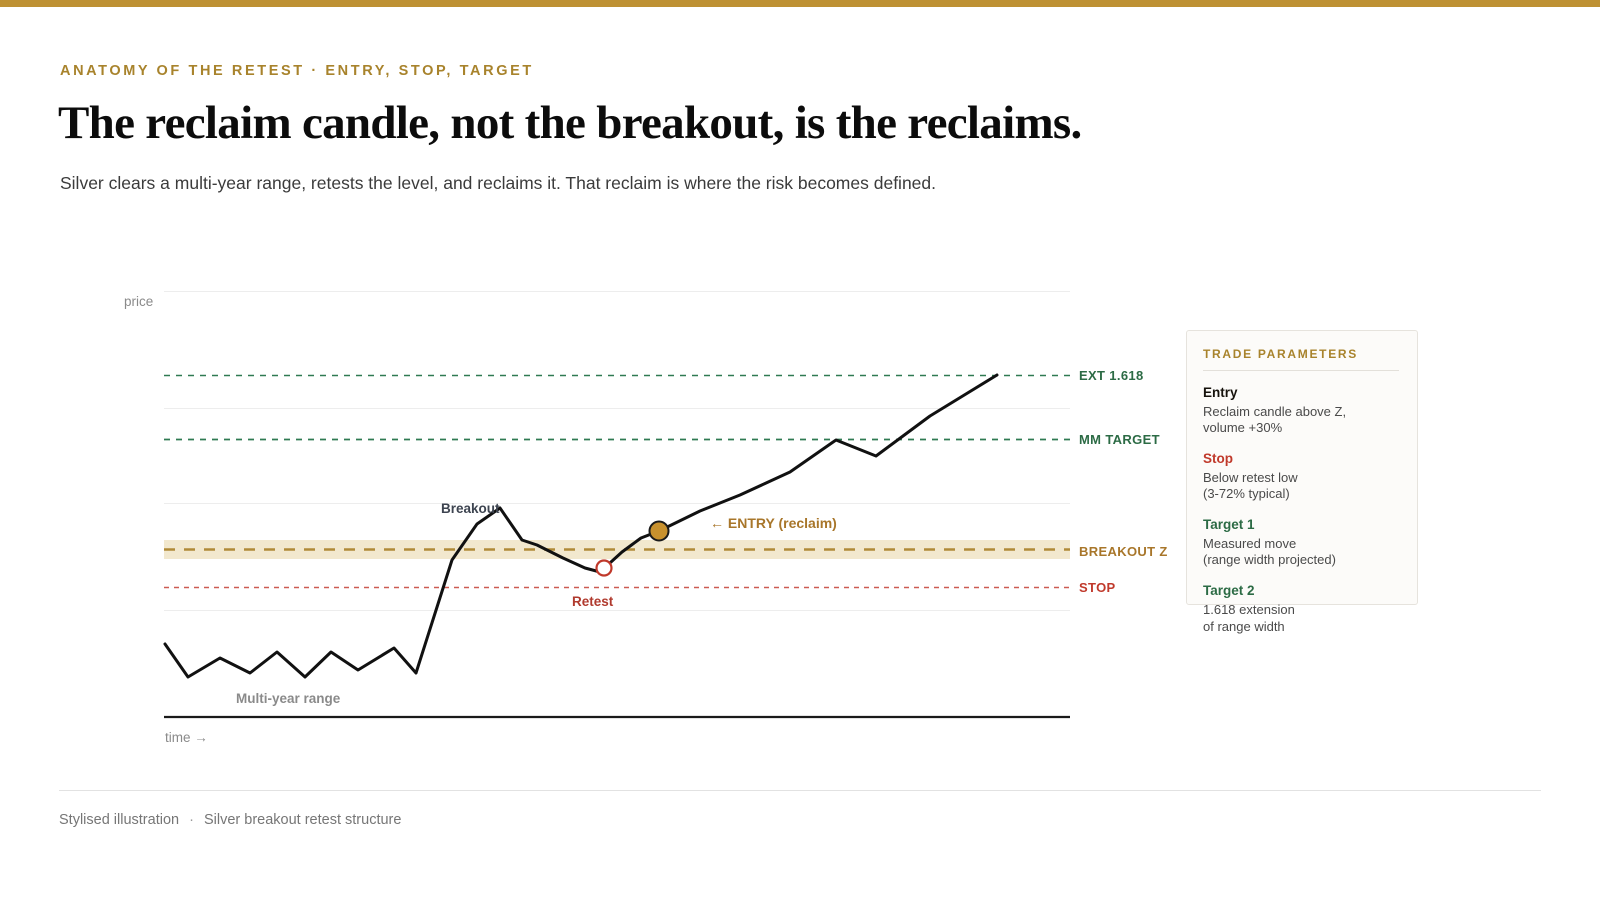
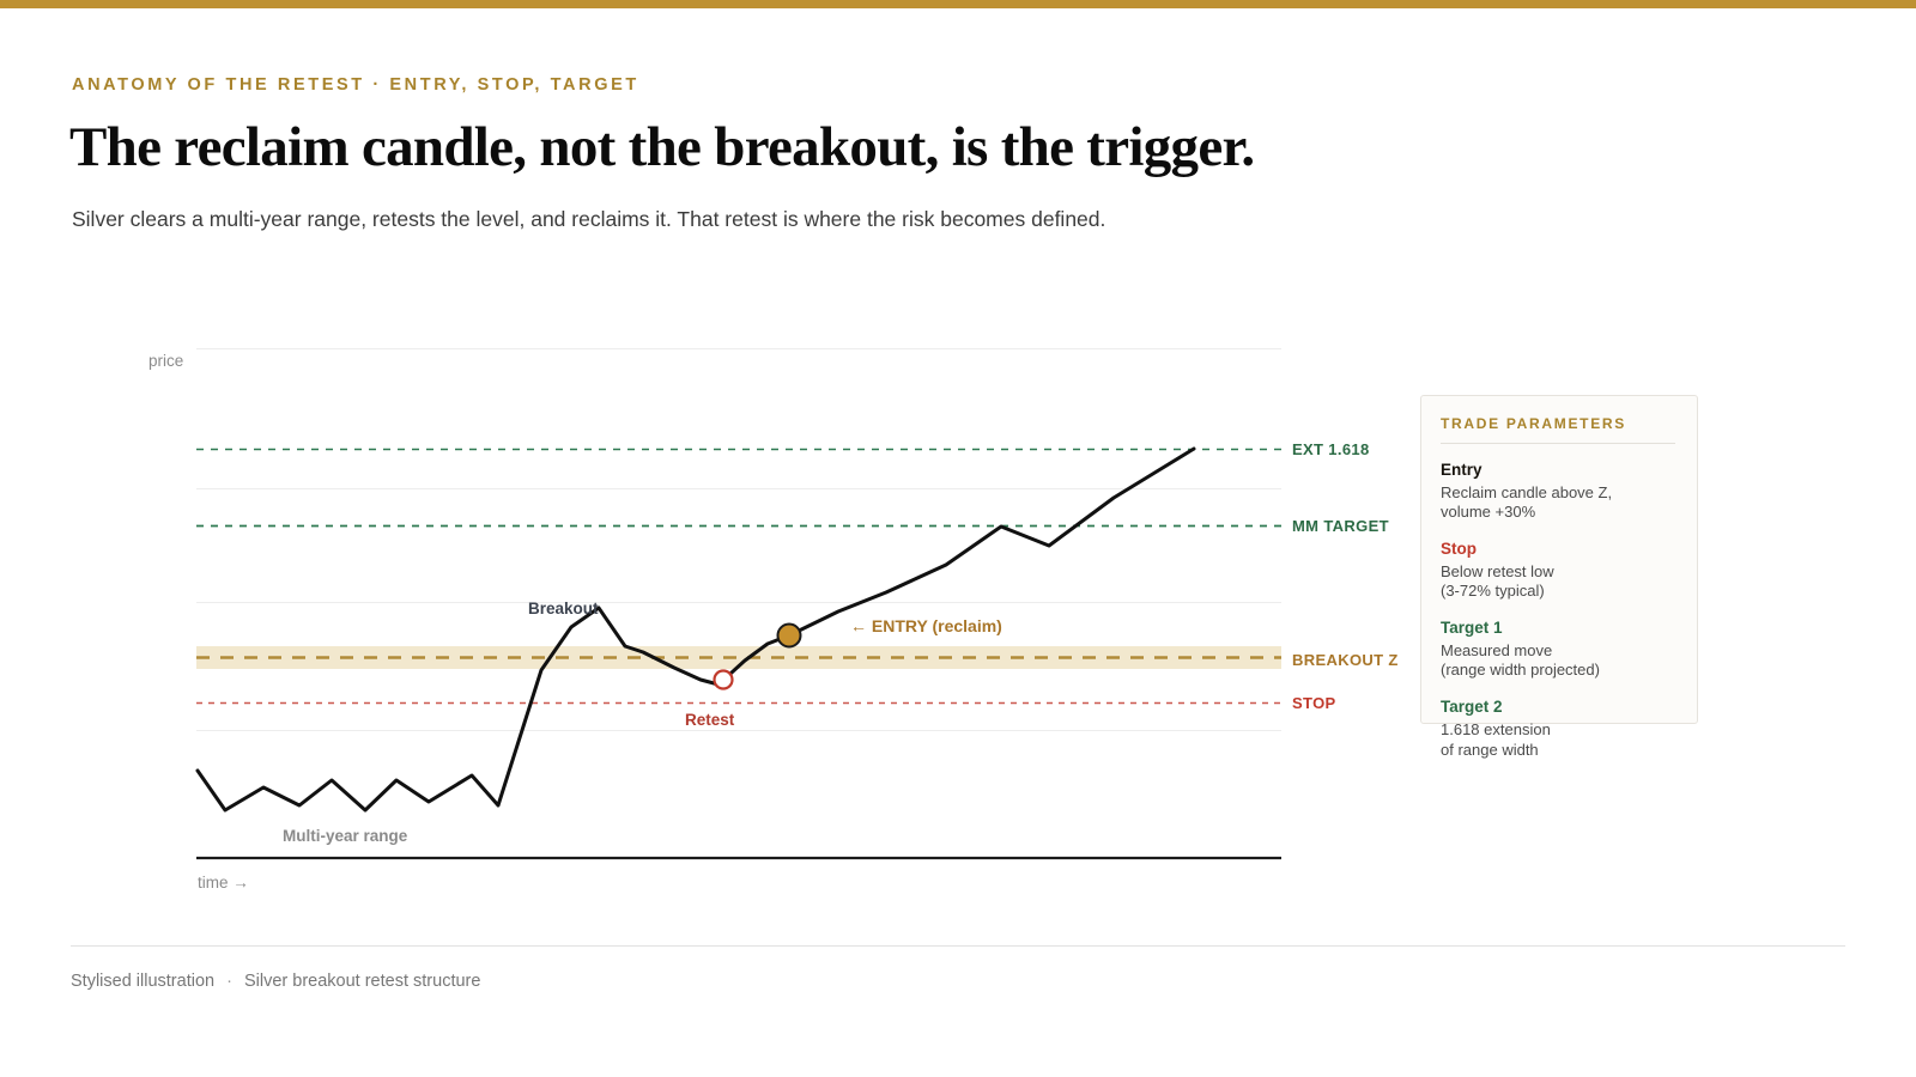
  ANATOMY OF THE RETEST · ENTRY, STOP, TARGET
- The reclaim candle, not the breakout, is the reclaims.
+ The reclaim candle, not the breakout, is the trigger.
- Silver clears a multi-year range, retests the level, and reclaims it. That reclaim is where the risk becomes defined.
+ Silver clears a multi-year range, retests the level, and reclaims it. That retest is where the risk becomes defined.
  price
  time →
  EXT 1.618
  MM TARGET
  BREAKOUT Z
  STOP
  Breakout
  Retest
  ← ENTRY (reclaim)
  Multi-year range
  TRADE PARAMETERS
  Entry
  Reclaim candle above Z,
  volume +30%
  Stop
  Below retest low
  (3-72% typical)
  Target 1
  Measured move
  (range width projected)
  Target 2
  1.618 extension
  of range width
  Stylised illustration · Silver breakout retest structure
